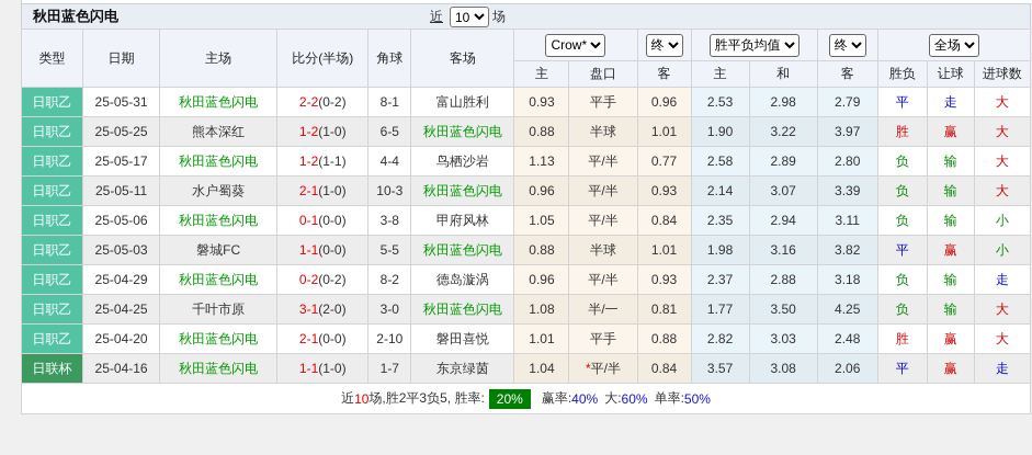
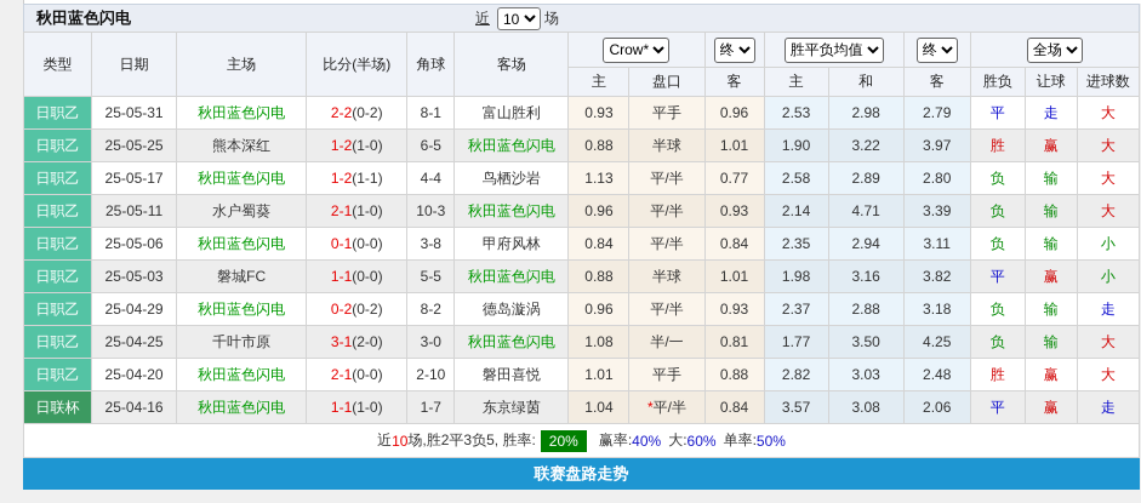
  秋田蓝色闪电
  近
  10
  场
  类型	日期	主场	比分(半场)	角球	客场	Crow*	终	胜平负均值	终	全场
  主	盘口	客	主	和	客	胜负	让球	进球数
  日职乙	25-05-31	秋田蓝色闪电	2-2(0-2)	8-1	富山胜利	0.93	平手	0.96	2.53	2.98	2.79	平	走	大
  日职乙	25-05-25	熊本深红	1-2(1-0)	6-5	秋田蓝色闪电	0.88	半球	1.01	1.90	3.22	3.97	胜	赢	大
  日职乙	25-05-17	秋田蓝色闪电	1-2(1-1)	4-4	鸟栖沙岩	1.13	平/半	0.77	2.58	2.89	2.80	负	输	大
- 日职乙	25-05-11	水户蜀葵	2-1(1-0)	10-3	秋田蓝色闪电	0.96	平/半	0.93	2.14	3.07	3.39	负	输	大
+ 日职乙	25-05-11	水户蜀葵	2-1(1-0)	10-3	秋田蓝色闪电	0.96	平/半	0.93	2.14	4.71	3.39	负	输	大
- 日职乙	25-05-06	秋田蓝色闪电	0-1(0-0)	3-8	甲府风林	1.05	平/半	0.84	2.35	2.94	3.11	负	输	小
+ 日职乙	25-05-06	秋田蓝色闪电	0-1(0-0)	3-8	甲府风林	0.84	平/半	0.84	2.35	2.94	3.11	负	输	小
  日职乙	25-05-03	磐城FC	1-1(0-0)	5-5	秋田蓝色闪电	0.88	半球	1.01	1.98	3.16	3.82	平	赢	小
  日职乙	25-04-29	秋田蓝色闪电	0-2(0-2)	8-2	德岛漩涡	0.96	平/半	0.93	2.37	2.88	3.18	负	输	走
  日职乙	25-04-25	千叶市原	3-1(2-0)	3-0	秋田蓝色闪电	1.08	半/一	0.81	1.77	3.50	4.25	负	输	大
  日职乙	25-04-20	秋田蓝色闪电	2-1(0-0)	2-10	磐田喜悦	1.01	平手	0.88	2.82	3.03	2.48	胜	赢	大
  日联杯	25-04-16	秋田蓝色闪电	1-1(1-0)	1-7	东京绿茵	1.04	*平/半	0.84	3.57	3.08	2.06	平	赢	走
  近
  10
  场,胜2平3负5, 胜率:
  20%
  赢率:
  40%
  大:
  60%
  单率:
  50%
+ 联赛盘路走势
